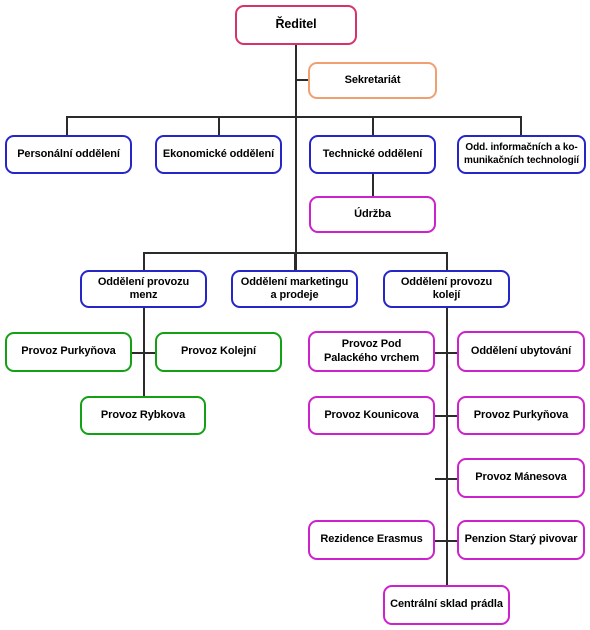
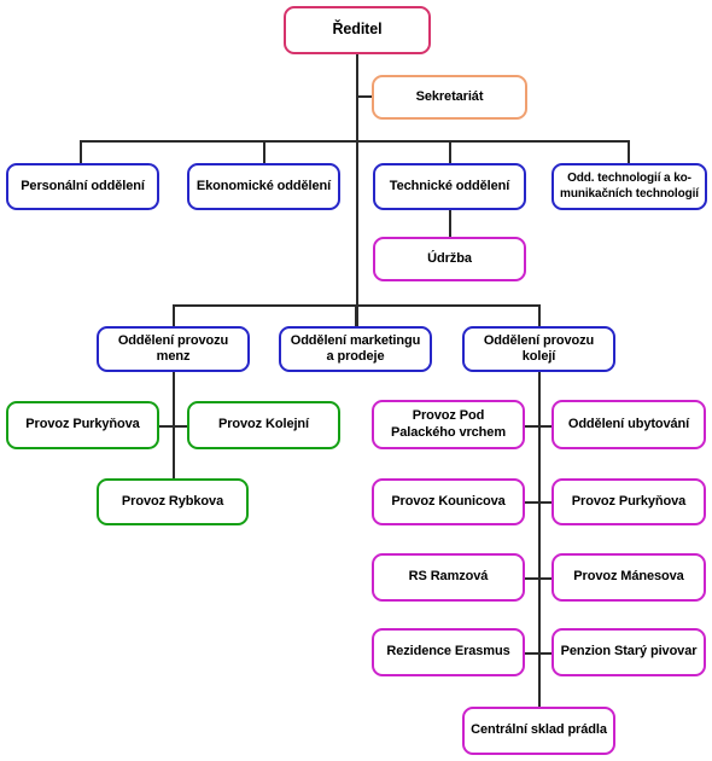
  Ředitel
  Sekretariát
  Personální oddělení
  Ekonomické oddělení
  Technické oddělení
- Odd. informačních a ko-munikačních technologií
+ Odd. technologií a ko-munikačních technologií
  Údržba
  Oddělení provozu menz
  Oddělení marketingu a prodeje
  Oddělení provozu kolejí
  Provoz Purkyňova
  Provoz Kolejní
  Provoz Rybkova
  Provoz Pod Palackého vrchem
  Oddělení ubytování
  Provoz Kounicova
  Provoz Purkyňova
+ RS Ramzová
  Provoz Mánesova
  Rezidence Erasmus
  Penzion Starý pivovar
  Centrální sklad prádla
